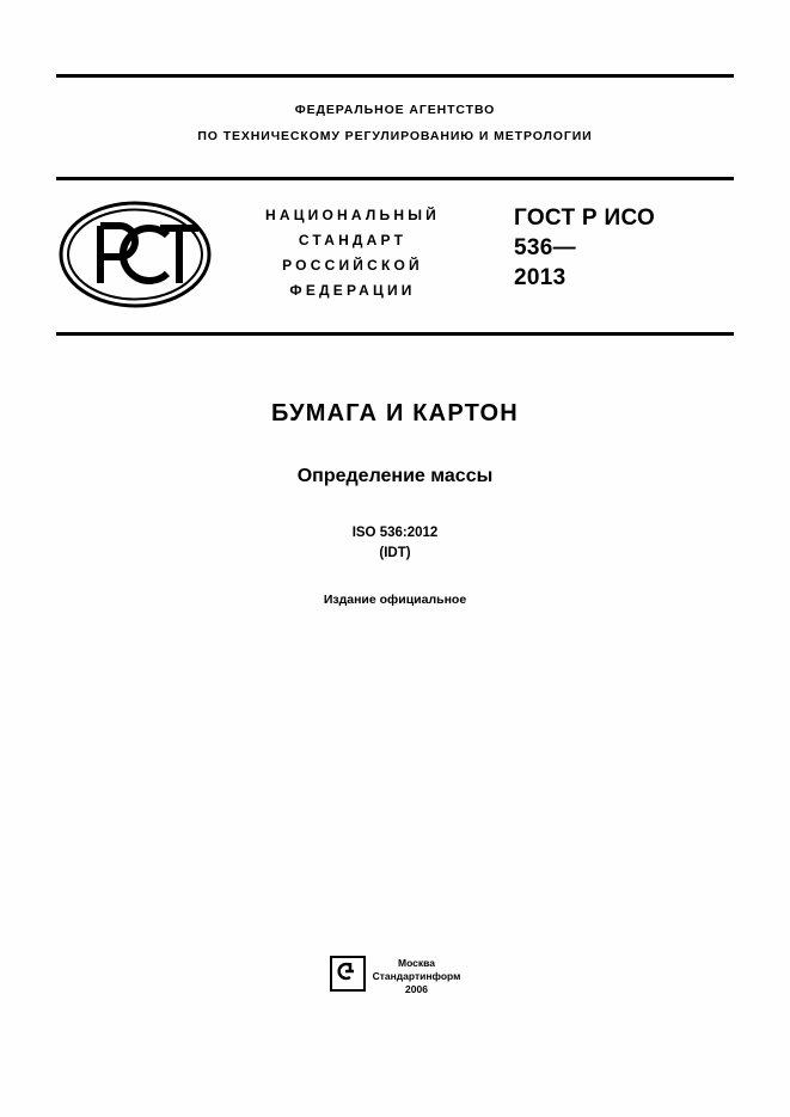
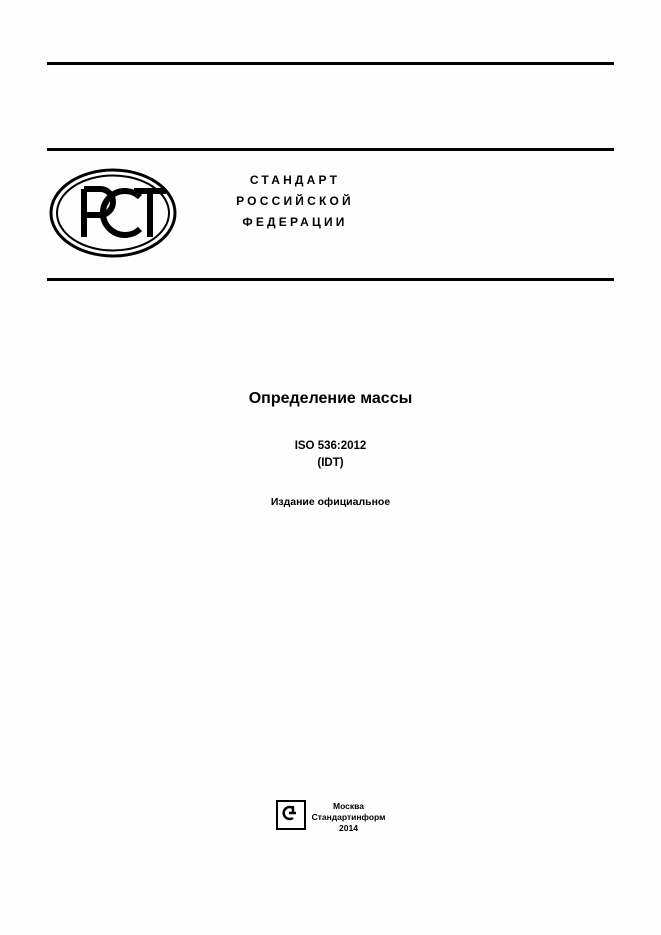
- ФЕДЕРАЛЬНОЕ АГЕНТСТВО
- ПО ТЕХНИЧЕСКОМУ РЕГУЛИРОВАНИЮ И МЕТРОЛОГИИ
- НАЦИОНАЛЬНЫЙ
  СТАНДАРТ
  РОССИЙСКОЙ
  ФЕДЕРАЦИИ
- ГОСТ Р ИСО
- 536—
- 2013
- БУМАГА И КАРТОН
  Определение массы
  ISO 536:2012
  (IDT)
  Издание официальное
  Москва
  Стандартинформ
- 2006
+ 2014
